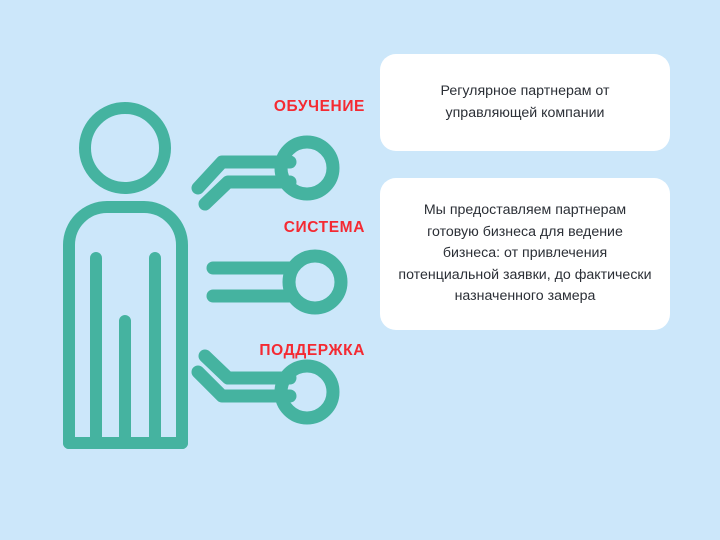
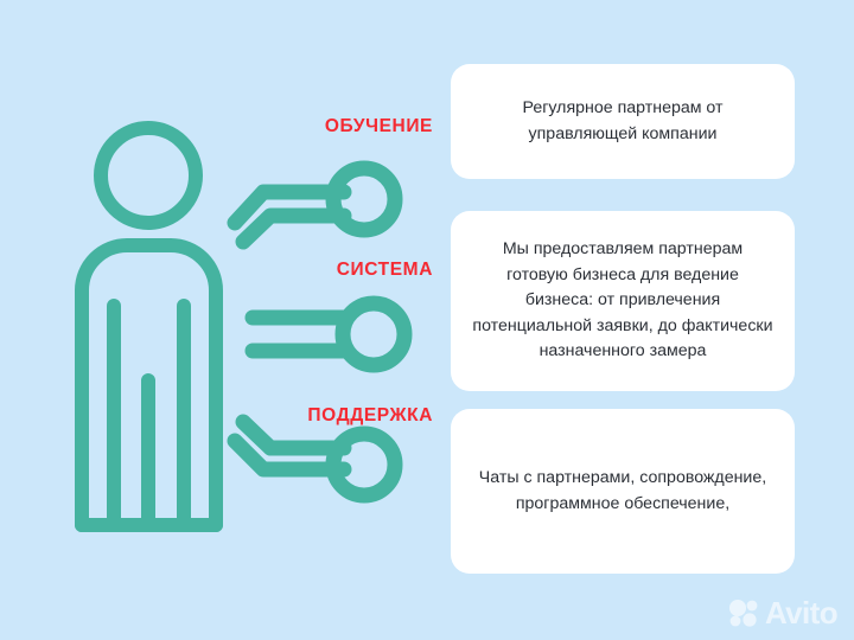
  ОБУЧЕНИЕ
  СИСТЕМА
  ПОДДЕРЖКА
  Регулярное партнерам от управляющей компании
  Мы предоставляем партнерам готовую бизнеса для ведение бизнеса: от привлечения потенциальной заявки, до фактически назначенного замера
+ Чаты с партнерами, сопровождение, программное обеспечение,
+ Avito
